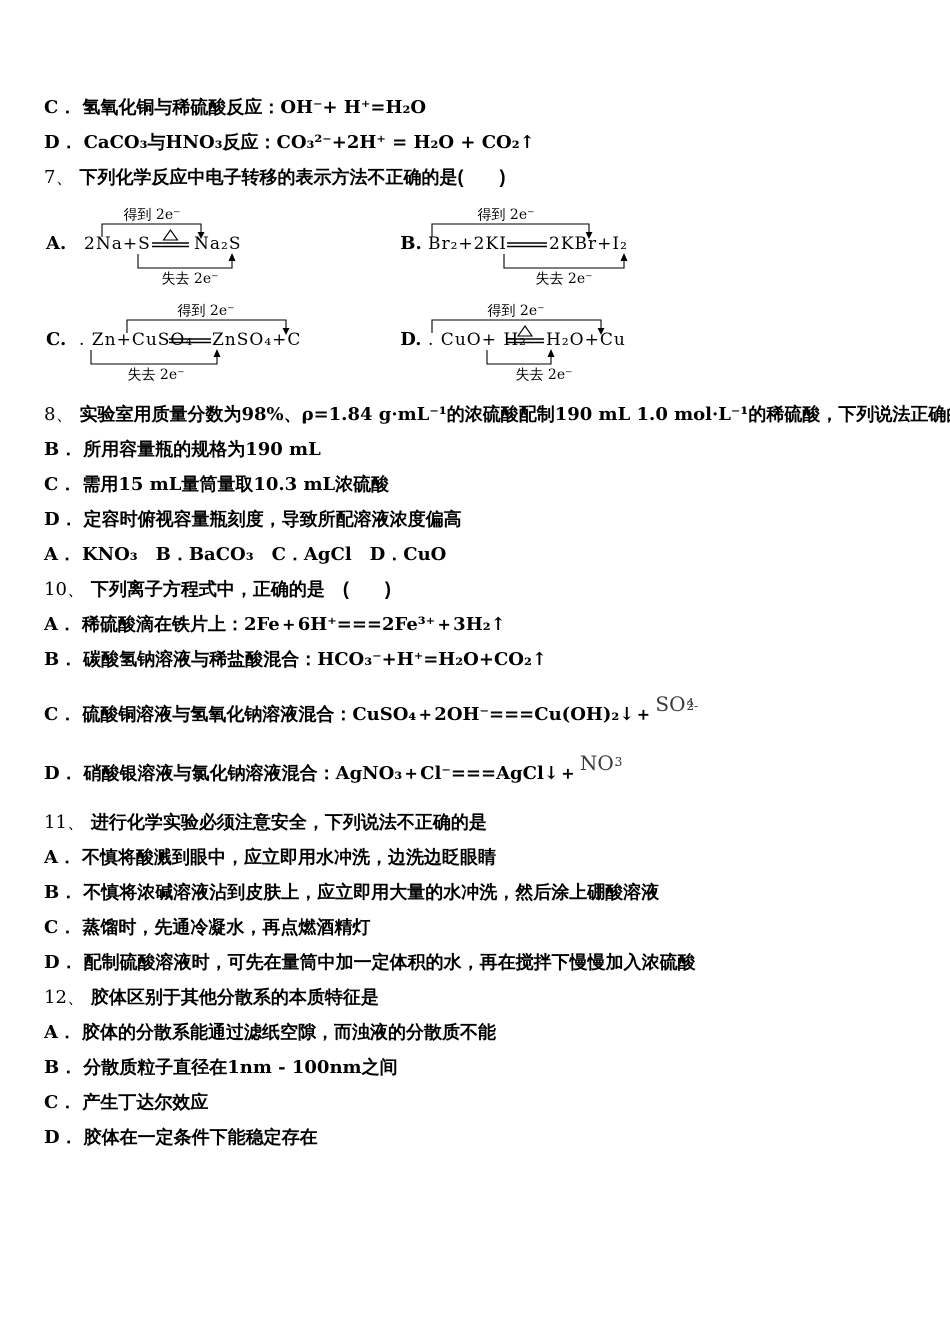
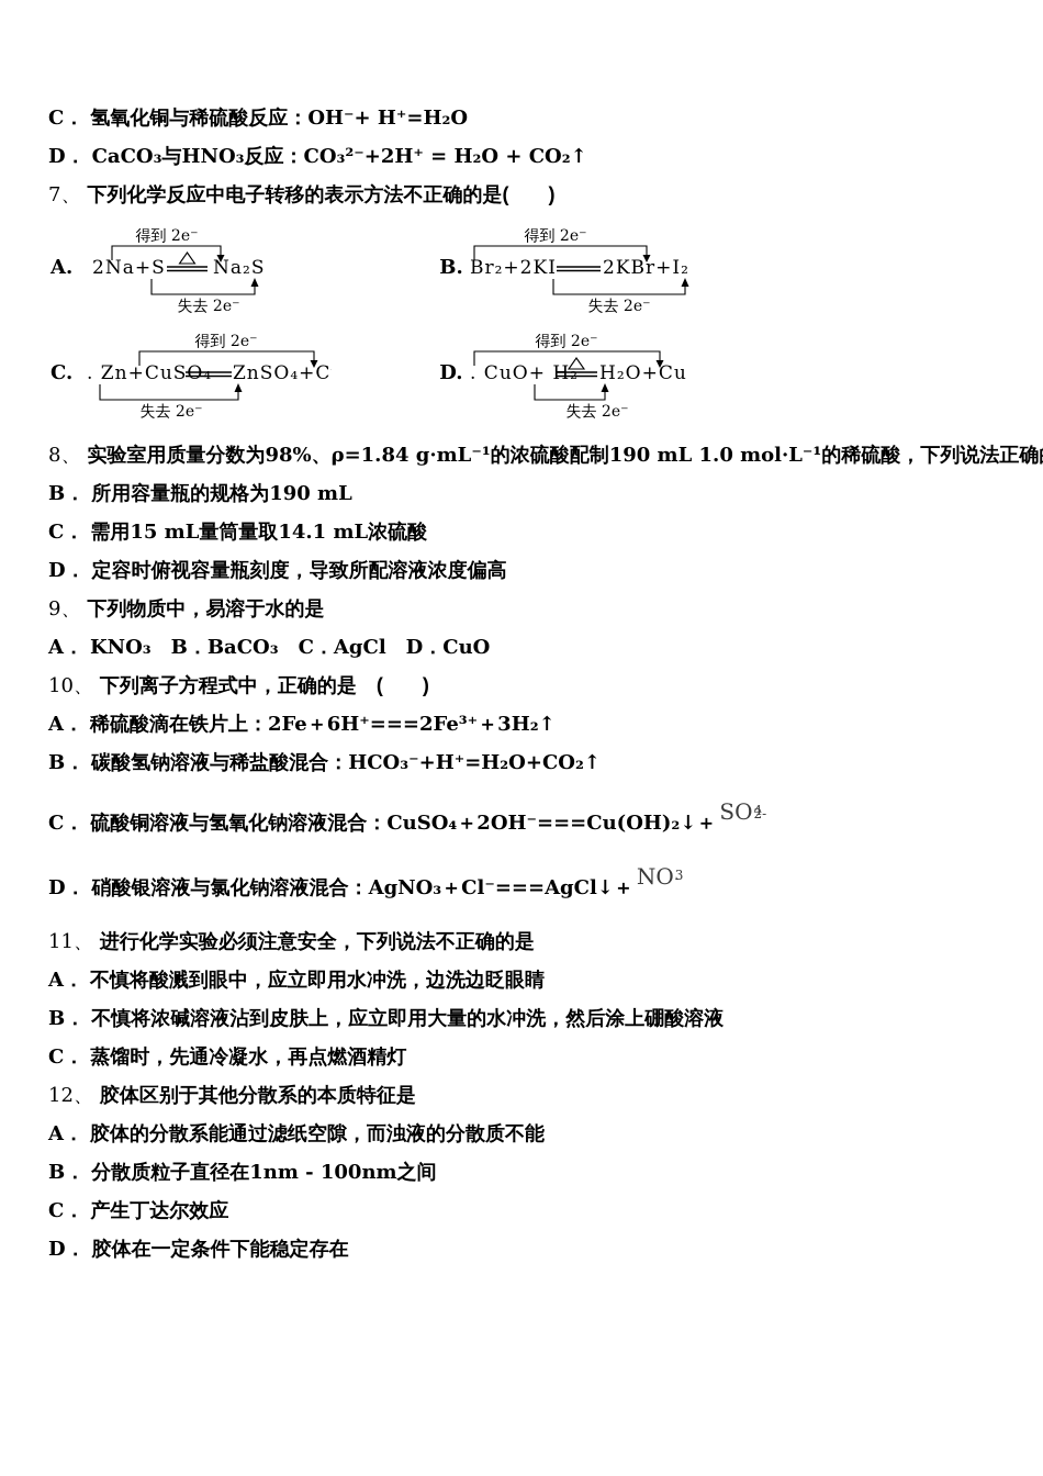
  C． 氢氧化铜与稀硫酸反应：OH⁻+ H⁺=H₂O
  D． CaCO₃与HNO₃反应：CO₃²⁻+2H⁺ = H₂O + CO₂↑
  7、 下列化学反应中电子转移的表示方法不正确的是( )
  A.
  得到 2e⁻
  2Na+S
  Na₂S
  失去 2e⁻
  B.
  得到 2e⁻
  Br₂+2KI
  2KBr+I₂
  失去 2e⁻
  C.
  得到 2e⁻
  . Zn+CuSO₄
  ZnSO₄+C
  失去 2e⁻
  D.
  得到 2e⁻
  . CuO+ H₂
  H₂O+Cu
  失去 2e⁻
  8、 实验室用质量分数为98%、ρ=1.84 g·mL⁻¹的浓硫酸配制190 mL 1.0 mol·L⁻¹的稀硫酸，下列说法正确
  B． 所用容量瓶的规格为190 mL
- C． 需用15 mL量筒量取10.3 mL浓硫酸
+ C． 需用15 mL量筒量取14.1 mL浓硫酸
  D． 定容时俯视容量瓶刻度，导致所配溶液浓度偏高
+ 9、 下列物质中，易溶于水的是
  A． KNO₃ B．BaCO₃ C．AgCl D．CuO
  10、 下列离子方程式中，正确的是 ( )
  A． 稀硫酸滴在铁片上：2Fe＋6H⁺===2Fe³⁺＋3H₂↑
  B． 碳酸氢钠溶液与稀盐酸混合：HCO₃⁻+H⁺=H₂O+CO₂↑
  C． 硫酸铜溶液与氢氧化钠溶液混合：CuSO₄＋2OH⁻===Cu(OH)₂↓＋SO
  2-
  4
  D． 硝酸银溶液与氯化钠溶液混合：AgNO₃＋Cl⁻===AgCl↓＋NO
  -
  3
  11、 进行化学实验必须注意安全，下列说法不正确的是
  A． 不慎将酸溅到眼中，应立即用水冲洗，边洗边眨眼睛
  B． 不慎将浓碱溶液沾到皮肤上，应立即用大量的水冲洗，然后涂上硼酸溶液
  C． 蒸馏时，先通冷凝水，再点燃酒精灯
- D． 配制硫酸溶液时，可先在量筒中加一定体积的水，再在搅拌下慢慢加入浓硫酸
  12、 胶体区别于其他分散系的本质特征是
  A． 胶体的分散系能通过滤纸空隙，而浊液的分散质不能
  B． 分散质粒子直径在1nm - 100nm之间
  C． 产生丁达尔效应
  D． 胶体在一定条件下能稳定存在
